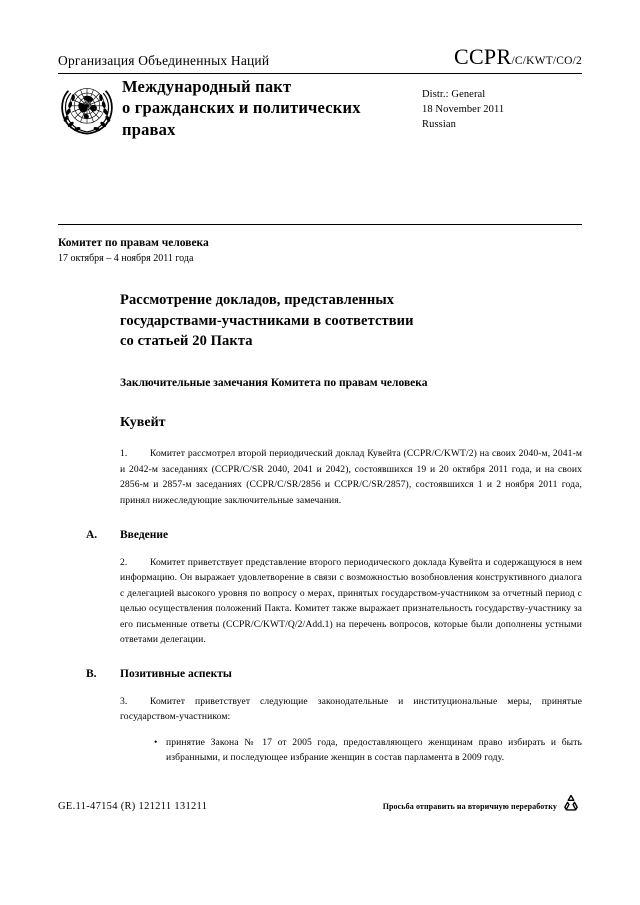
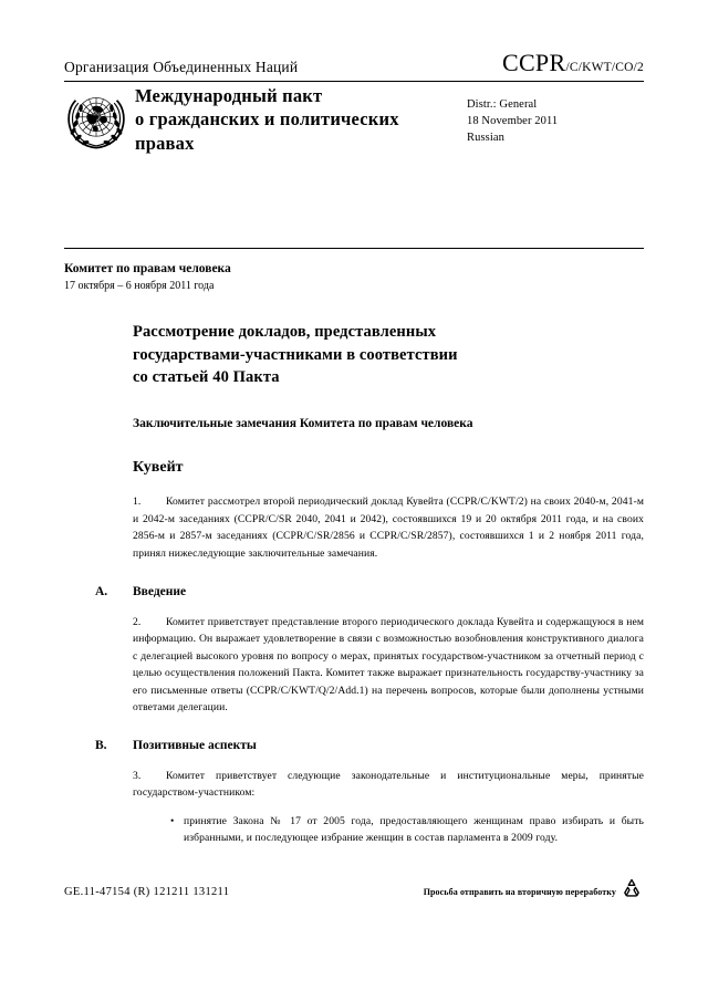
  Организация Объединенных Наций
  CCPR/C/KWT/CO/2
  Международный пакт
  о гражданских и политических
  правах
  Distr.: General
  18 November 2011
  Russian
  Комитет по правам человека
- 17 октября – 4 ноября 2011 года
+ 17 октября – 6 ноября 2011 года
  Рассмотрение докладов, представленных
  государствами-участниками в соответствии
- со статьей 20 Пакта
+ со статьей 40 Пакта
  Заключительные замечания Комитета по правам человека
  Кувейт
  1. Комитет рассмотрел второй периодический доклад Кувейта (CCPR/C/KWT/2) на своих 2040-м, 2041-м и 2042-м заседаниях (CCPR/C/SR 2040, 2041 и 2042), состоявшихся 19 и 20 октября 2011 года, и на своих 2856-м и 2857-м заседаниях (CCPR/C/SR/2856 и CCPR/C/SR/2857), состоявшихся 1 и 2 ноября 2011 года, принял нижеследующие заключительные замечания.
  A.
  Введение
  2. Комитет приветствует представление второго периодического доклада Кувейта и содержащуюся в нем информацию. Он выражает удовлетворение в связи с возможностью возобновления конструктивного диалога с делегацией высокого уровня по вопросу о мерах, принятых государством-участником за отчетный период с целью осуществления положений Пакта. Комитет также выражает признательность государству-участнику за его письменные ответы (CCPR/C/KWT/Q/2/Add.1) на перечень вопросов, которые были дополнены устными ответами делегации.
  B.
  Позитивные аспекты
  3. Комитет приветствует следующие законодательные и институциональные меры, принятые государством-участником:
  •
  принятие Закона № 17 от 2005 года, предоставляющего женщинам право избирать и быть избранными, и последующее избрание женщин в состав парламента в 2009 году.
  GE.11-47154 (R) 121211 131211
  Просьба отправить на вторичную переработку
